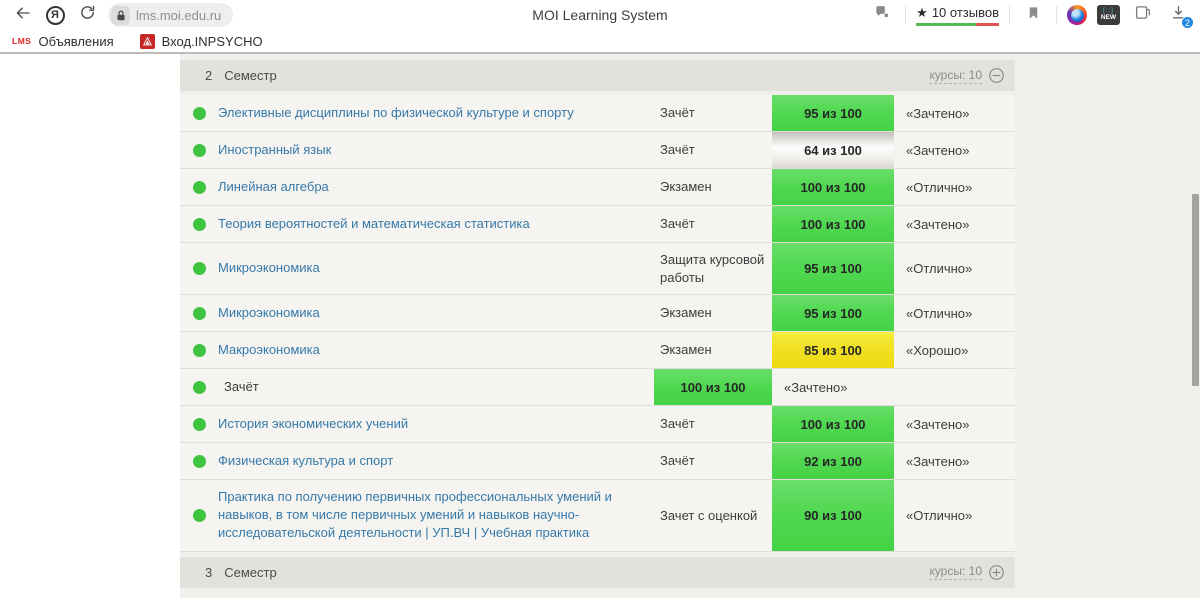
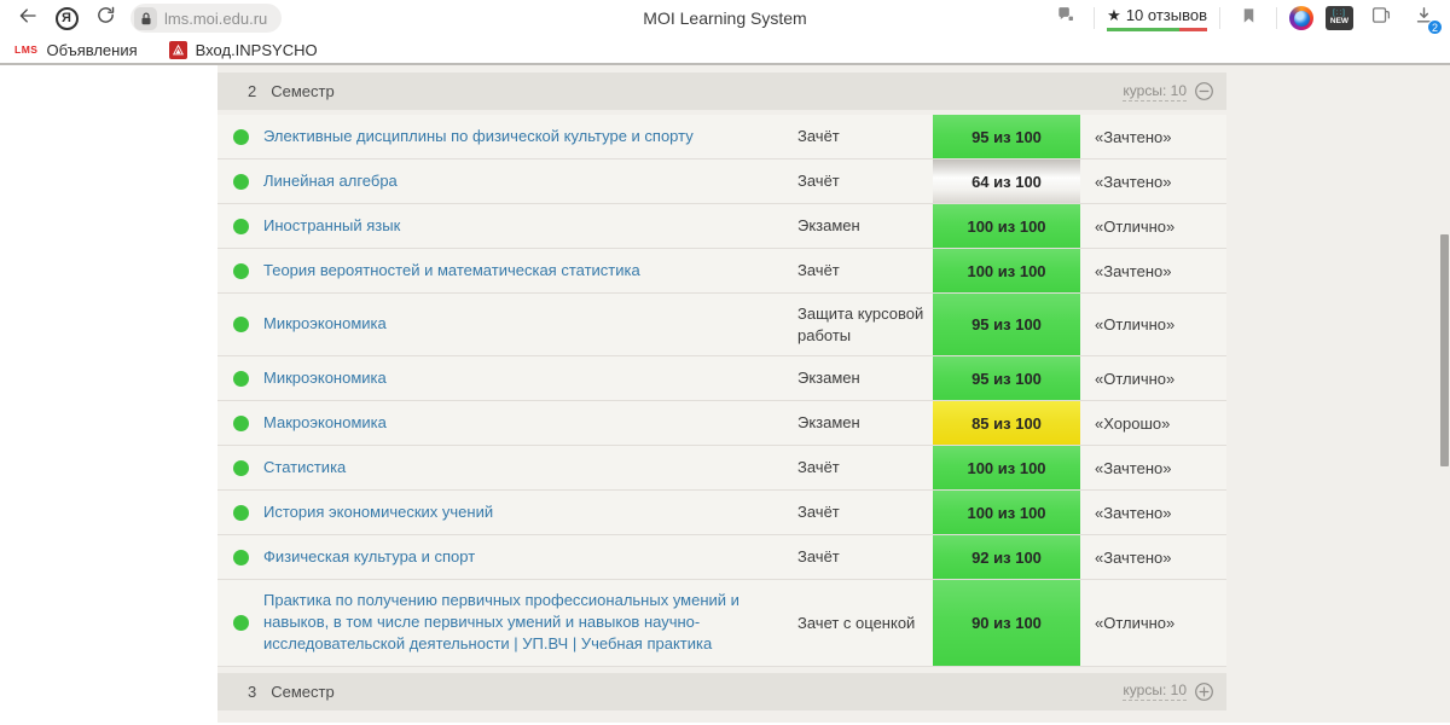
  Я
  lms.moi.edu.ru
  MOI Learning System
  ★
  10 отзывов
  2
  LMS
  Объявления
  Вход.INPSYCHO
  2
  Семестр
  курсы: 10
  Элективные дисциплины по физической культуре и спорту
  Зачёт
  95 из 100
  «Зачтено»
- Иностранный язык
+ Линейная алгебра
  Зачёт
  64 из 100
  «Зачтено»
- Линейная алгебра
+ Иностранный язык
  Экзамен
  100 из 100
  «Отлично»
  Теория вероятностей и математическая статистика
  Зачёт
  100 из 100
  «Зачтено»
  Микроэкономика
  Защита курсовой работы
  95 из 100
  «Отлично»
  Микроэкономика
  Экзамен
  95 из 100
  «Отлично»
  Макроэкономика
  Экзамен
  85 из 100
  «Хорошо»
+ Статистика
  Зачёт
  100 из 100
  «Зачтено»
  История экономических учений
  Зачёт
  100 из 100
  «Зачтено»
  Физическая культура и спорт
  Зачёт
  92 из 100
  «Зачтено»
  Практика по получению первичных профессиональных умений и навыков, в том числе первичных умений и навыков научно-исследовательской деятельности | УП.ВЧ | Учебная практика
  Зачет с оценкой
  90 из 100
  «Отлично»
  3
  Семестр
  курсы: 10
